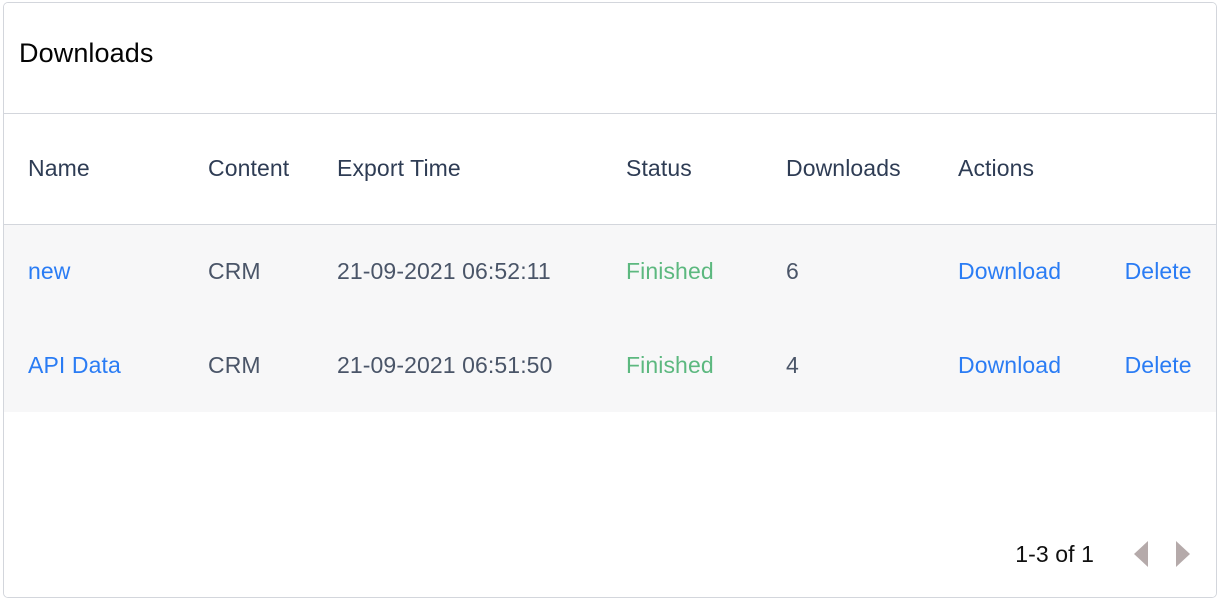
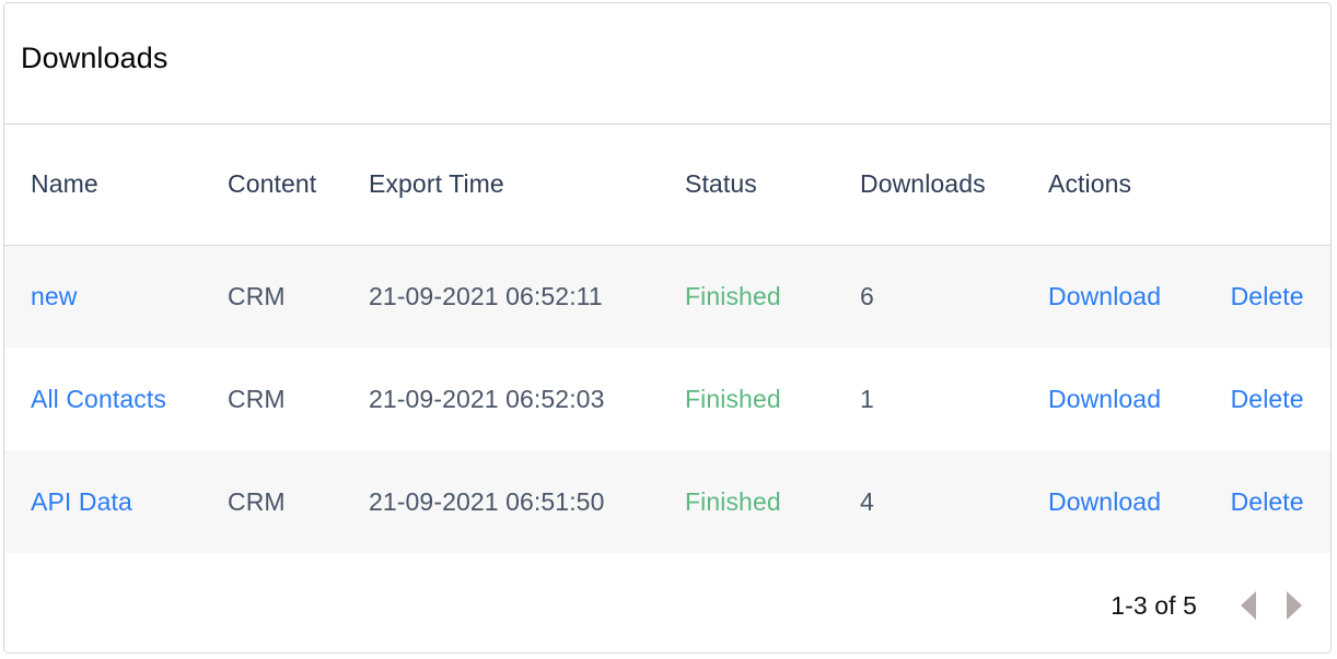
  Downloads
  Name	Content	Export Time	Status	Downloads	Actions
  new	CRM	21-09-2021 06:52:11	Finished	6	Download Delete
+ All Contacts	CRM	21-09-2021 06:52:03	Finished	1	Download Delete
  API Data	CRM	21-09-2021 06:51:50	Finished	4	Download Delete
- 1-3 of 1
+ 1-3 of 5
